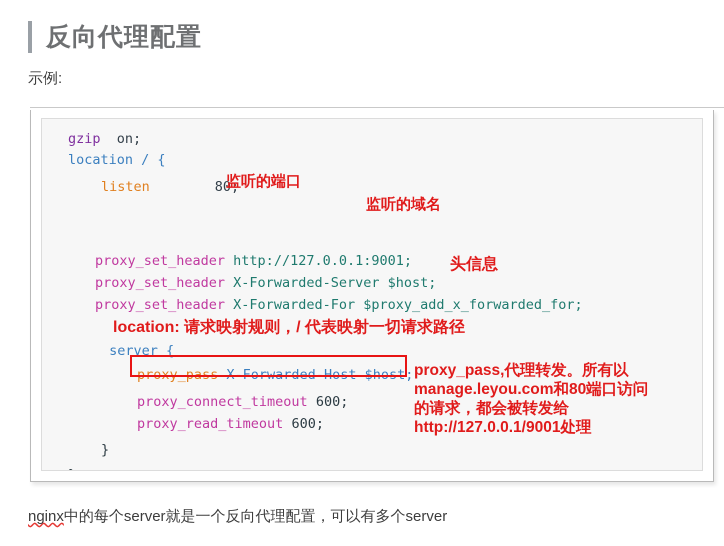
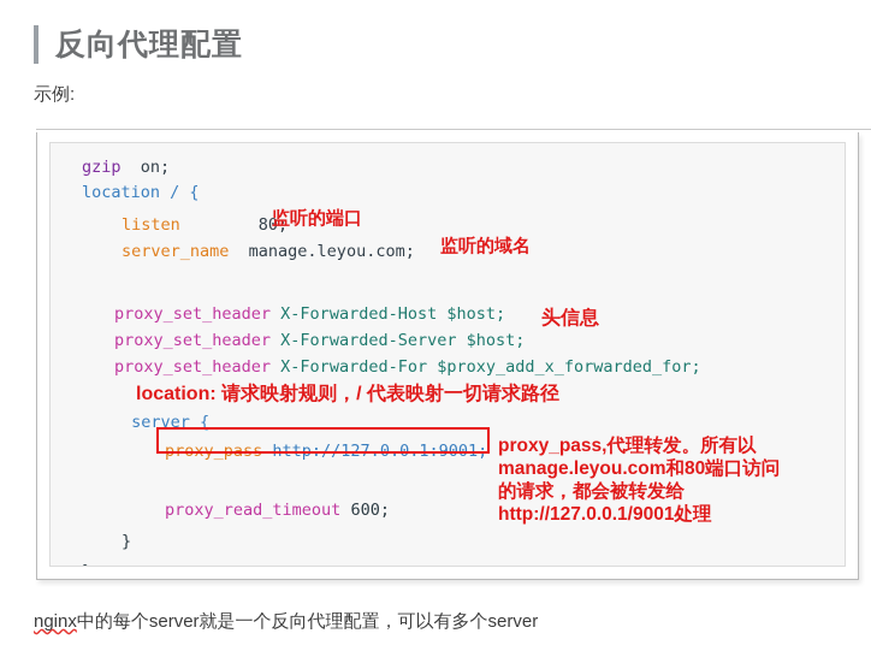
  反向代理配置
  示例:
  gzip on;
  location / {
  listen 80;
+ server_name manage.leyou.com;
- proxy_set_header http://127.0.0.1:9001;
+ proxy_set_header X-Forwarded-Host $host;
  proxy_set_header X-Forwarded-Server $host;
  proxy_set_header X-Forwarded-For $proxy_add_x_forwarded_for;
  server {
- proxy_pass X-Forwarded-Host $host;
+ proxy_pass http://127.0.0.1:9001;
- proxy_connect_timeout 600;
  proxy_read_timeout 600;
  }
  监听的端口
  监听的域名
  头信息
  location: 请求映射规则，/ 代表映射一切请求路径
  proxy_pass,代理转发。所有以
  manage.leyou.com和80端口访问
  的请求，都会被转发给
  http://127.0.0.1/9001处理
  nginx中的每个server就是一个反向代理配置，可以有多个server
